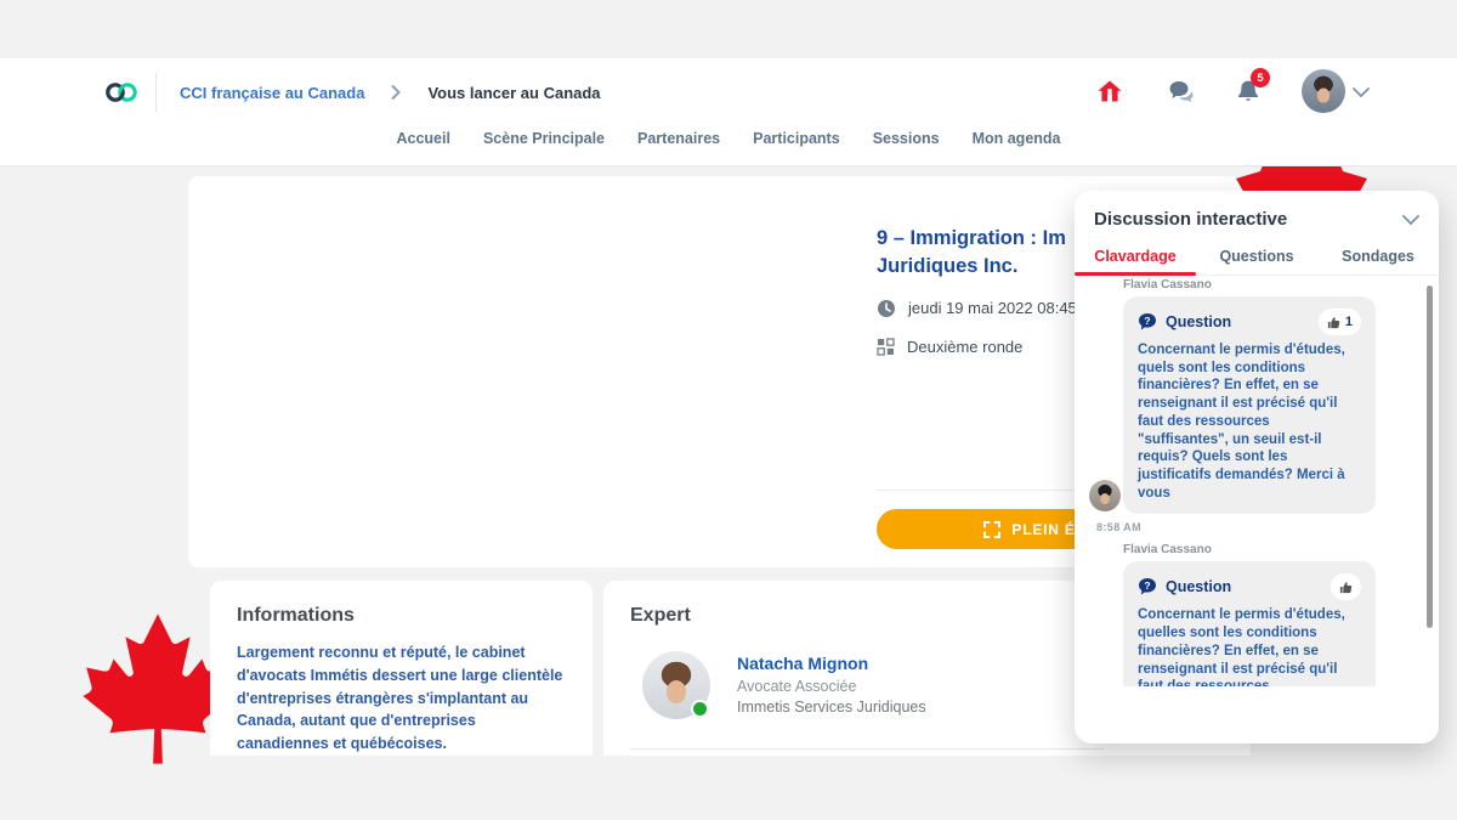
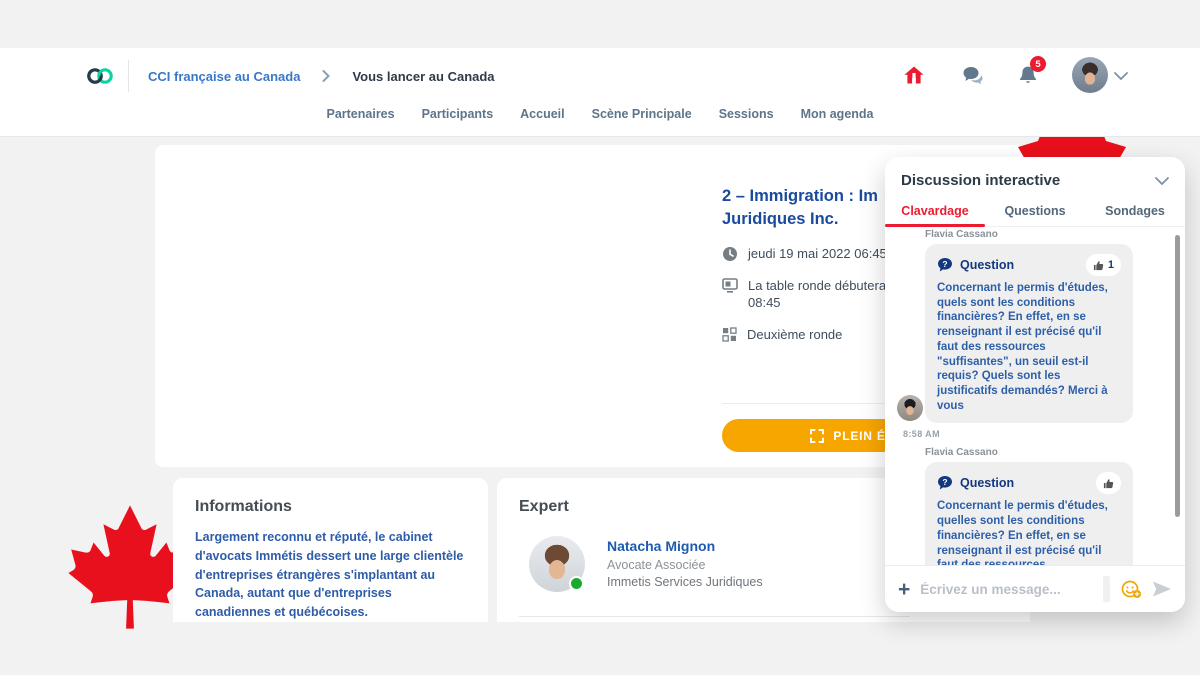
  CCI française au Canada
  Vous lancer au Canada
  5
- Accueil
+ Partenaires
- Scène Principale
+ Participants
- Partenaires
+ Accueil
- Participants
+ Scène Principale
  Sessions
  Mon agenda
- 9 – Immigration : Im
+ 2 – Immigration : Im
  Juridiques Inc.
- jeudi 19 mai 2022 08:45
+ jeudi 19 mai 2022 06:45
+ La table ronde débutera
+ 08:45
  Deuxième ronde
  Informations
  Largement reconnu et réputé, le cabinet d'avocats Immétis dessert une large clientèle d'entreprises étrangères s'implantant au Canada, autant que d'entreprises canadiennes et québécoises.
  Expert
  Natacha Mignon
  Avocate Associée
  Immetis Services Juridiques
  Discussion interactive
  Clavardage
  Questions
  Sondages
  Flavia Cassano
  ?
  Question
  1
  Concernant le permis d'études, quels sont les conditions financières? En effet, en se renseignant il est précisé qu'il faut des ressources "suffisantes", un seuil est-il requis? Quels sont les justificatifs demandés? Merci à vous
  8:58 AM
  Flavia Cassano
  ?
  Question
+ +
+ Écrivez un message...
